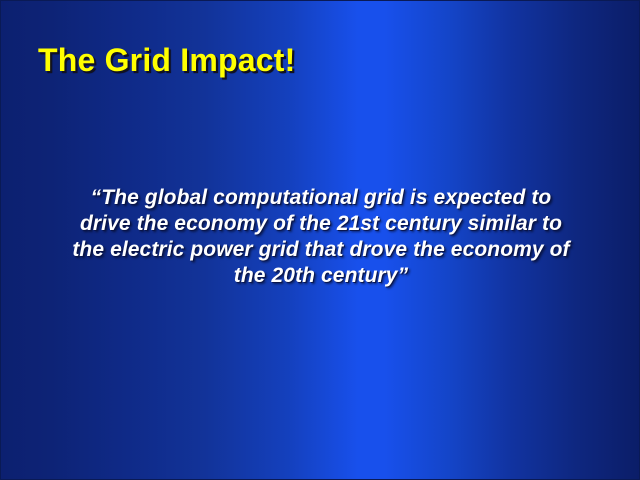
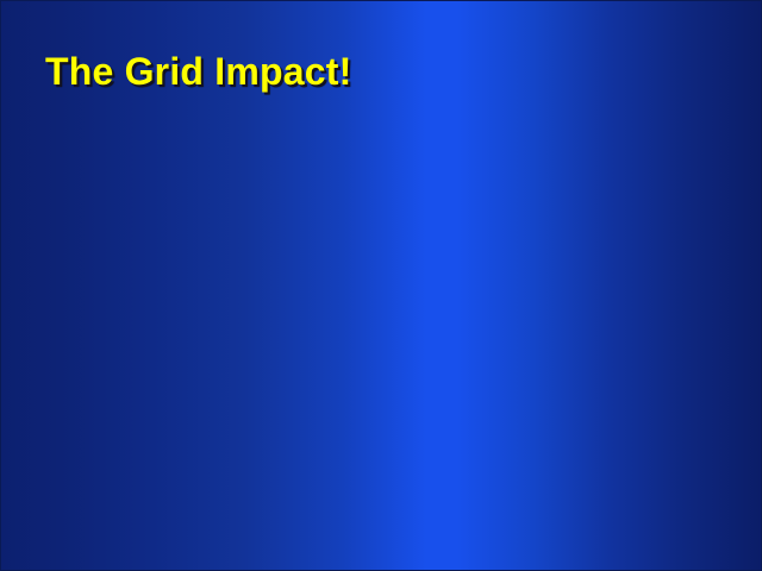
  The Grid Impact!
- “The global computational grid is expected to
- drive the economy of the 21st century similar to
- the electric power grid that drove the economy of
- the 20th century”
